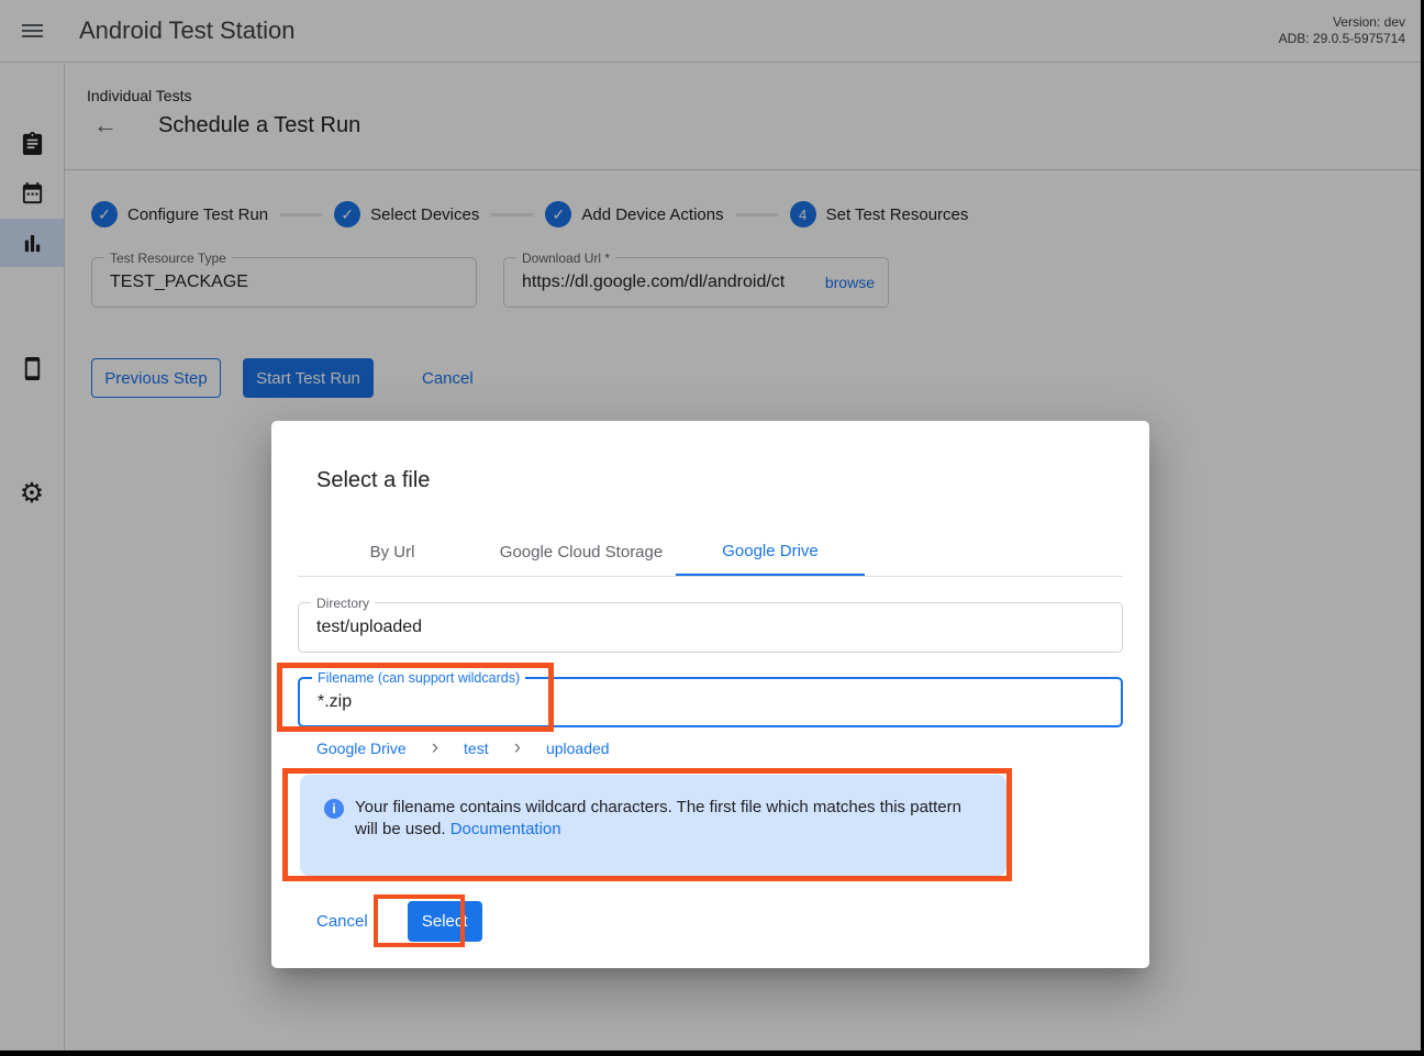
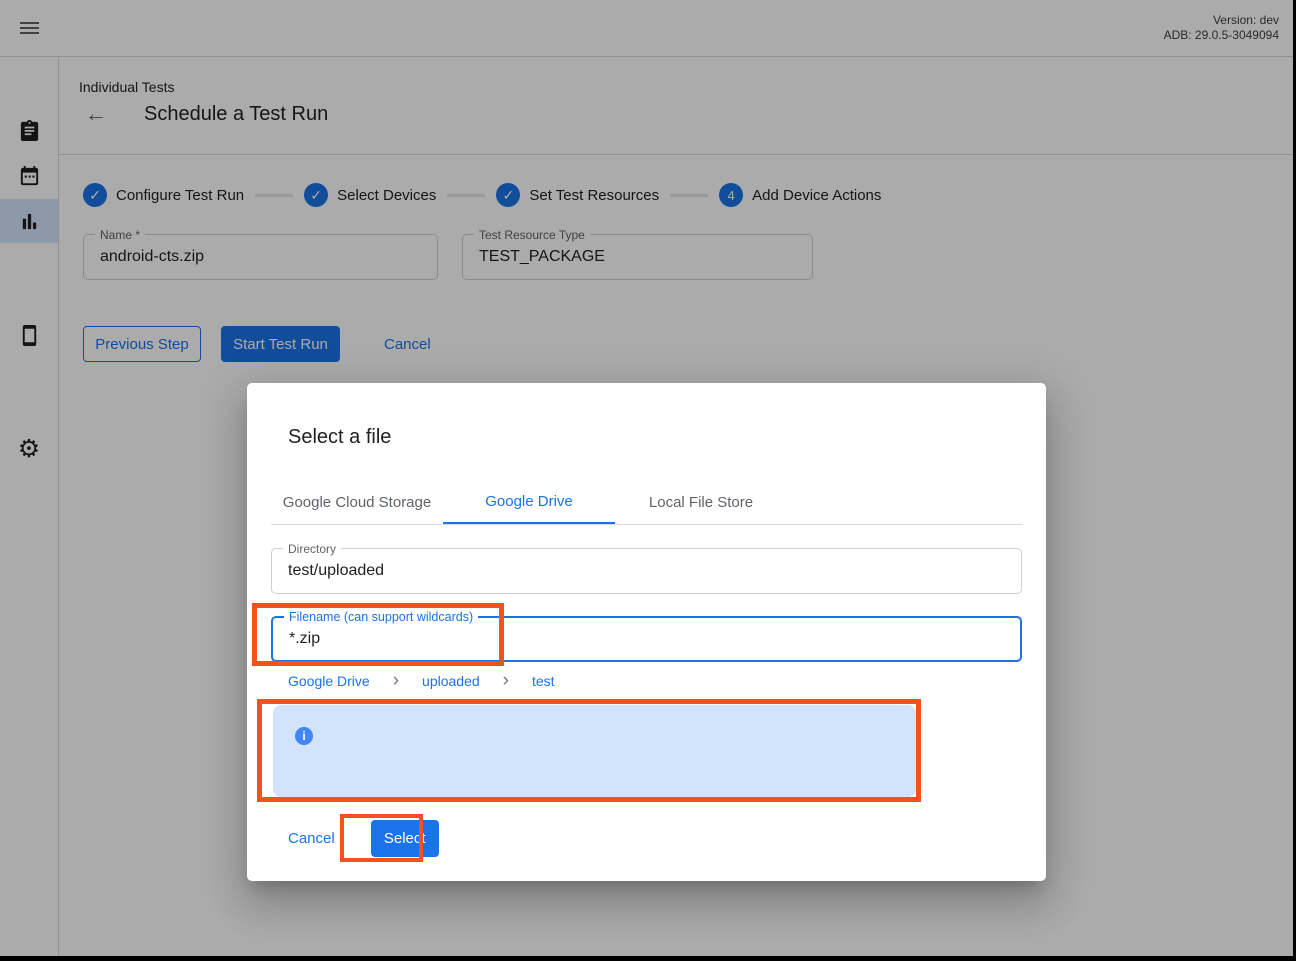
- Android Test Station
  Version: dev
- ADB: 29.0.5-5975714
+ ADB: 29.0.5-3049094
  ⚙
  Individual Tests
  ←
  Schedule a Test Run
  ✓
  Configure Test Run
  ✓
  Select Devices
  ✓
- Add Device Actions
+ Set Test Resources
  4
- Set Test Resources
+ Add Device Actions
+ Name *
+ android-cts.zip
  Test Resource Type
  TEST_PACKAGE
- Download Url *
- https://dl.google.com/dl/android/ct
- browse
  Previous Step
  Start Test Run
  Cancel
  Select a file
- By Url
  Google Cloud Storage
  Google Drive
+ Local File Store
  Directory
  test/uploaded
  Filename (can support wildcards)
  *.zip
  Google Drive
  ›
- test
+ uploaded
  ›
- uploaded
+ test
  i
- Your filename contains wildcard characters. The first file which matches this pattern will be used. Documentation
  Cancel
  Select
